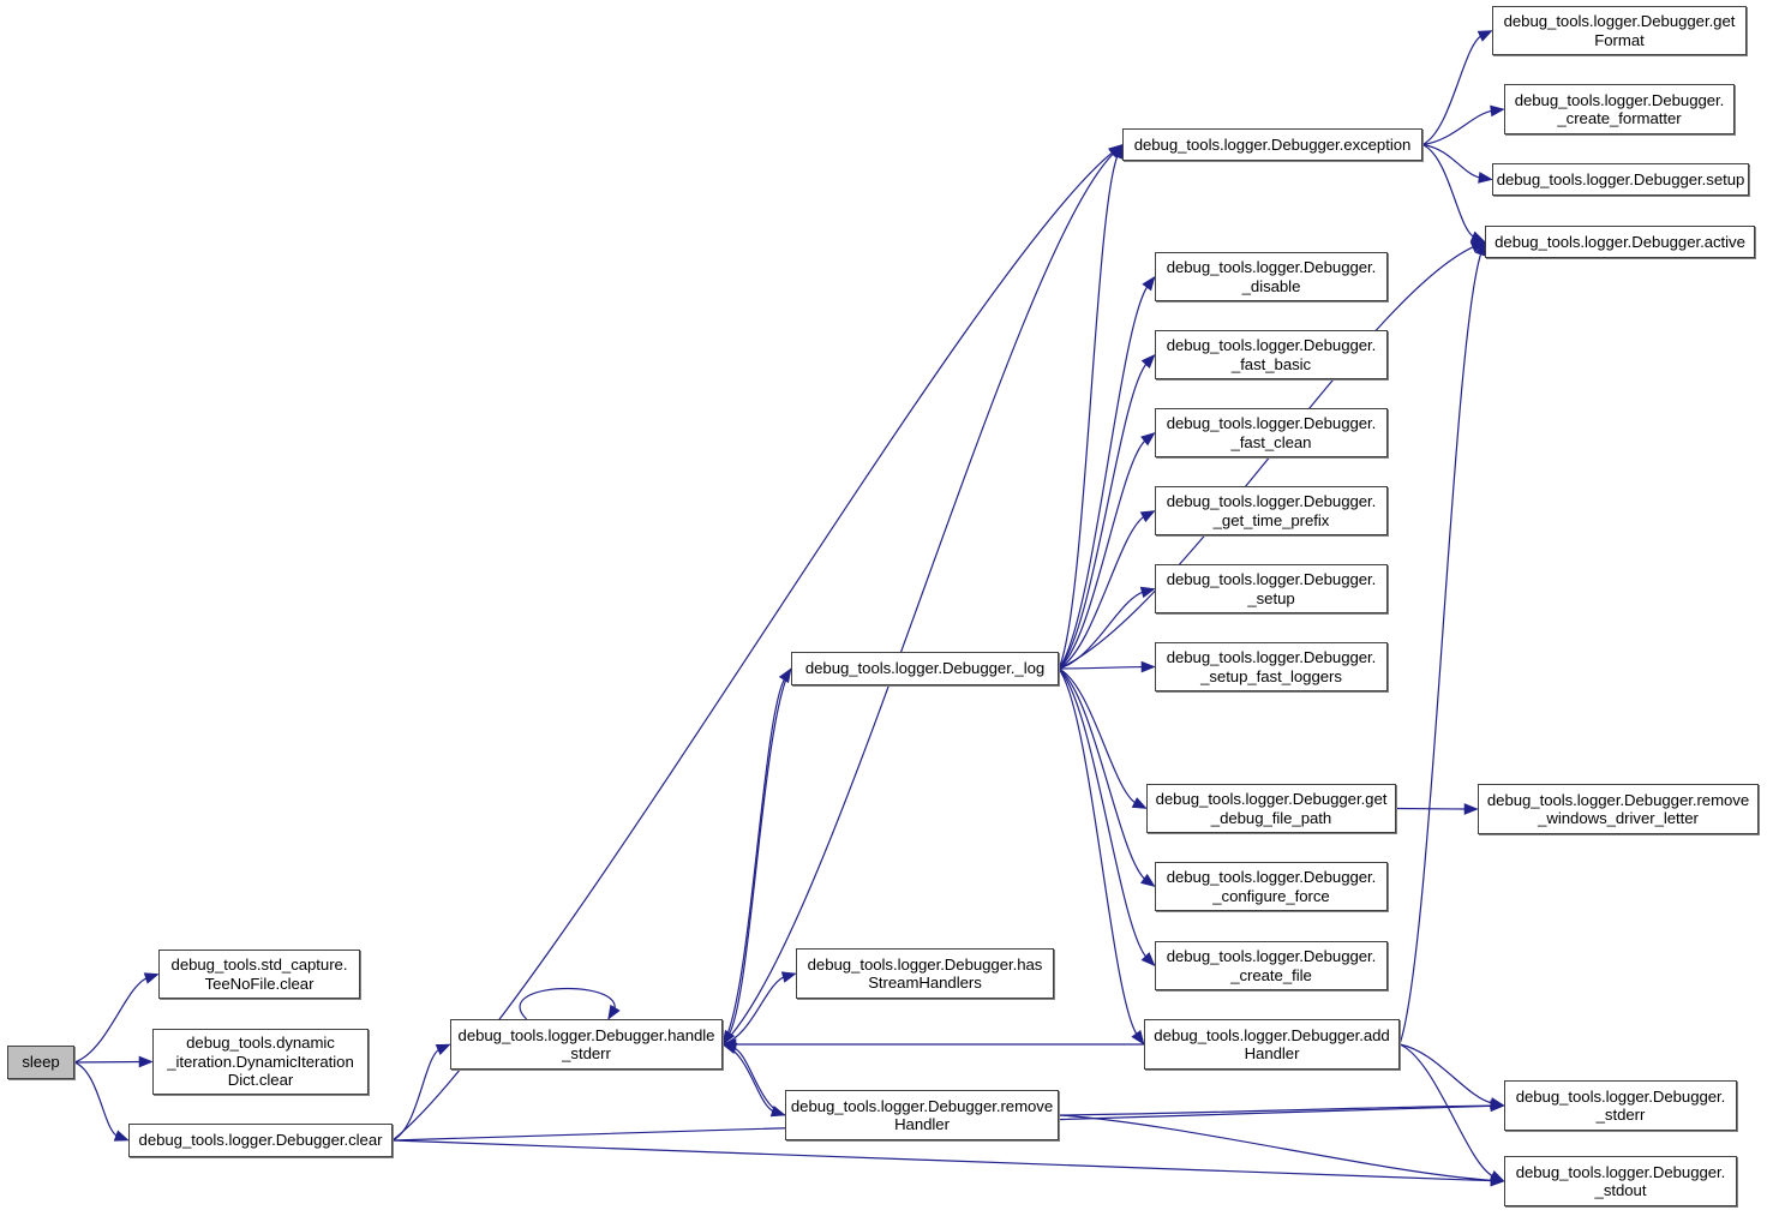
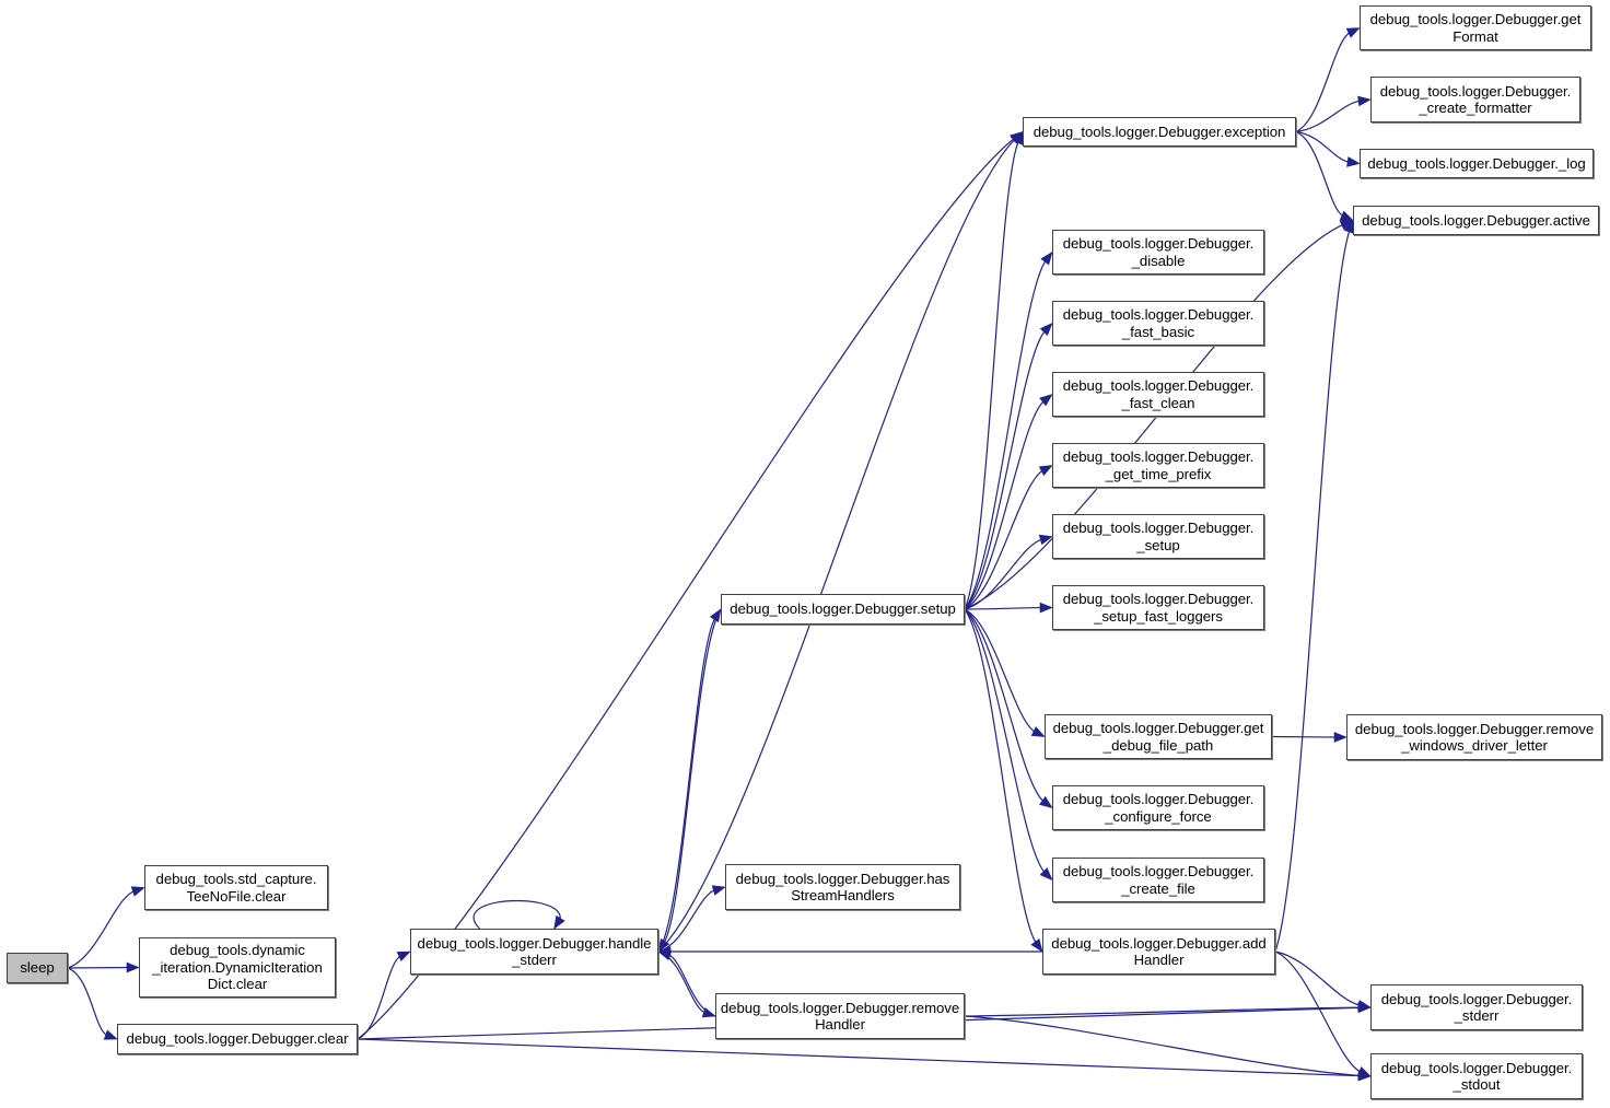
  sleep
  debug_tools.std_capture.
  TeeNoFile.clear
  debug_tools.dynamic
  _iteration.DynamicIteration
  Dict.clear
  debug_tools.logger.Debugger.clear
  debug_tools.logger.Debugger.handle
  _stderr
  debug_tools.logger.Debugger.has
  StreamHandlers
  debug_tools.logger.Debugger.remove
  Handler
- debug_tools.logger.Debugger._log
+ debug_tools.logger.Debugger.setup
  debug_tools.logger.Debugger.exception
  debug_tools.logger.Debugger.
  _disable
  debug_tools.logger.Debugger.
  _fast_basic
  debug_tools.logger.Debugger.
  _fast_clean
  debug_tools.logger.Debugger.
  _get_time_prefix
  debug_tools.logger.Debugger.
  _setup
  debug_tools.logger.Debugger.
  _setup_fast_loggers
  debug_tools.logger.Debugger.get
  _debug_file_path
  debug_tools.logger.Debugger.
  _configure_force
  debug_tools.logger.Debugger.
  _create_file
  debug_tools.logger.Debugger.add
  Handler
  debug_tools.logger.Debugger.get
  Format
  debug_tools.logger.Debugger.
  _create_formatter
- debug_tools.logger.Debugger.setup
+ debug_tools.logger.Debugger._log
  debug_tools.logger.Debugger.active
  debug_tools.logger.Debugger.remove
  _windows_driver_letter
  debug_tools.logger.Debugger.
  _stderr
  debug_tools.logger.Debugger.
  _stdout
